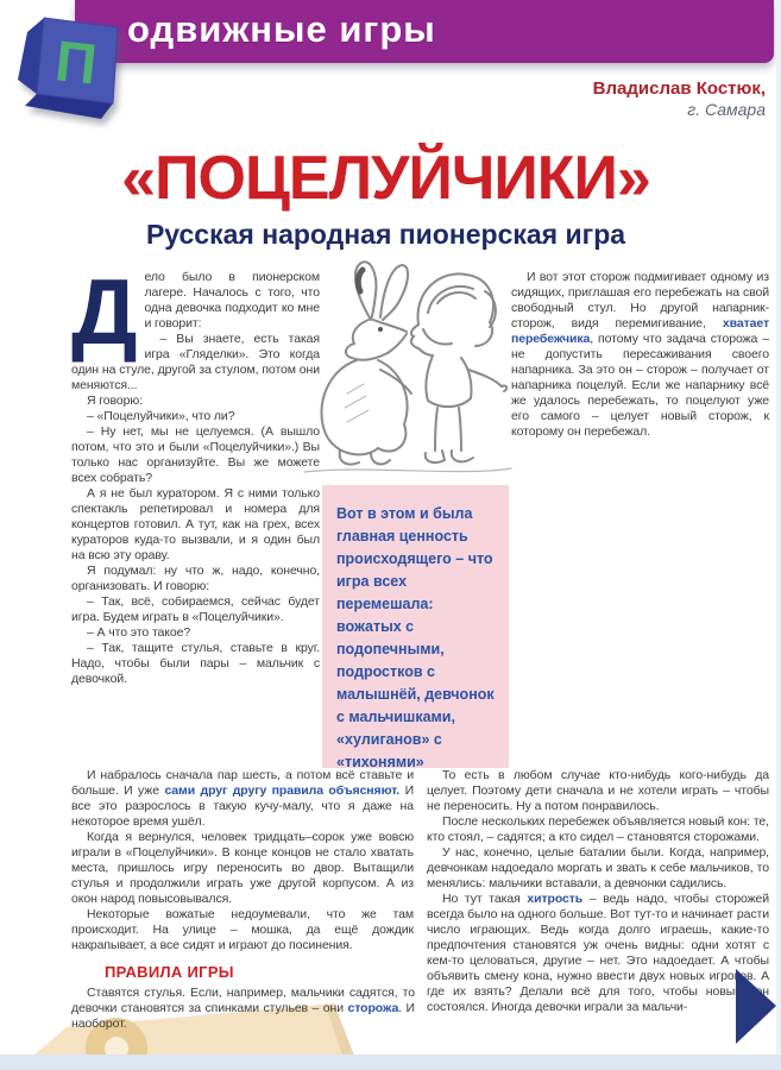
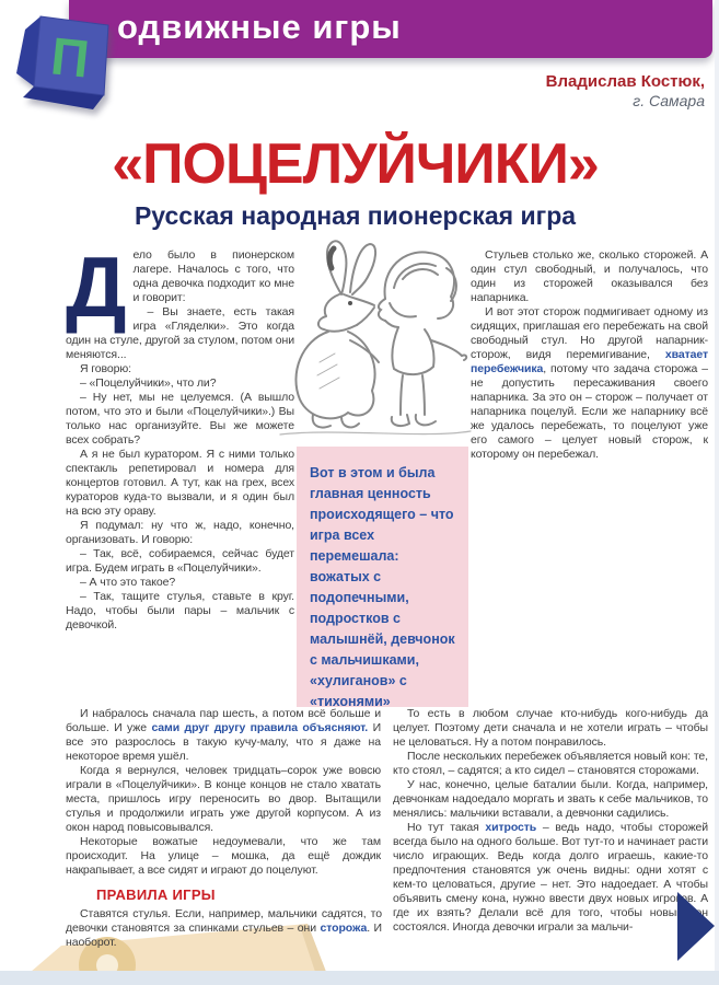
  одвижные игры
  Владислав Костюк,
  г. Самара
  «ПОЦЕЛУЙЧИКИ»
  Русская народная пионерская игра
  Д
  ело было в пионерском лагере. Началось с того, что одна девочка подходит ко мне и говорит:
  – Вы знаете, есть такая игра «Гляделки». Это когда один на стуле, другой за стулом, потом они меняются...
  Я говорю:
  – «Поцелуйчики», что ли?
  – Ну нет, мы не целуемся. (А вышло потом, что это и были «Поцелуйчики».) Вы только нас организуйте. Вы же можете всех собрать?
  А я не был куратором. Я с ними только спектакль репетировал и номера для концертов готовил. А тут, как на грех, всех кураторов куда-то вызвали, и я один был на всю эту ораву.
  Я подумал: ну что ж, надо, конечно, организовать. И говорю:
  – Так, всё, собираемся, сейчас будет игра. Будем играть в «Поцелуйчики».
  – А что это такое?
  – Так, тащите стулья, ставьте в круг. Надо, чтобы были пары – мальчик с девочкой.
  Вот в этом и была главная ценность происходящего – что игра всех перемешала: вожатых с подопечными, подростков с малышнёй, девчонок с мальчишками, «хулиганов» с «тихонями»
+ Стульев столько же, сколько сторожей. А один стул свободный, и получалось, что один из сторожей оказывался без напарника.
  И вот этот сторож подмигивает одному из сидящих, приглашая его перебежать на свой свободный стул. Но другой напарник-сторож, видя перемигивание, хватает перебежчика, потому что задача сторожа – не допустить пересаживания своего напарника. За это он – сторож – получает от напарника поцелуй. Если же напарнику всё же удалось перебежать, то поцелуют уже его самого – целует новый сторож, к которому он перебежал.
- И набралось сначала пар шесть, а потом всё ставьте и больше. И уже сами друг другу правила объясняют. И все это разрослось в такую кучу-малу, что я даже на некоторое время ушёл.
+ И набралось сначала пар шесть, а потом всё больше и больше. И уже сами друг другу правила объясняют. И все это разрослось в такую кучу-малу, что я даже на некоторое время ушёл.
  Когда я вернулся, человек тридцать–сорок уже вовсю играли в «Поцелуйчики». В конце концов не стало хватать места, пришлось игру переносить во двор. Вытащили стулья и продолжили играть уже другой корпусом. А из окон народ повысовывался.
- Некоторые вожатые недоумевали, что же там происходит. На улице – мошка, да ещё дождик накрапывает, а все сидят и играют до посинения.
+ Некоторые вожатые недоумевали, что же там происходит. На улице – мошка, да ещё дождик накрапывает, а все сидят и играют до поцелуют.
- То есть в любом случае кто-нибудь кого-нибудь да целует. Поэтому дети сначала и не хотели играть – чтобы не переносить. Ну а потом понравилось.
+ То есть в любом случае кто-нибудь кого-нибудь да целует. Поэтому дети сначала и не хотели играть – чтобы не целоваться. Ну а потом понравилось.
  После нескольких перебежек объявляется новый кон: те, кто стоял, – садятся; а кто сидел – становятся сторожами.
  У нас, конечно, целые баталии были. Когда, например, девчонкам надоедало моргать и звать к себе мальчиков, то менялись: мальчики вставали, а девчонки садились.
  Но тут такая хитрость – ведь надо, чтобы сторожей всегда было на одного больше. Вот тут-то и начинает расти число играющих. Ведь когда долго играешь, какие-то предпочтения становятся уж очень видны: одни хотят с кем-то целоваться, другие – нет. Это надоедает. А чтобы объявить смену кона, нужно ввести двух новых игров. А где их взять? Делали всё для того, чтобы новын состоялся. Иногда девочки играли за мальчи-
  ПРАВИЛА ИГРЫ
  Ставятся стулья. Если, например, мальчики садятся, то девочки становятся за спинками стульев – они сторожа. И наоборот.
